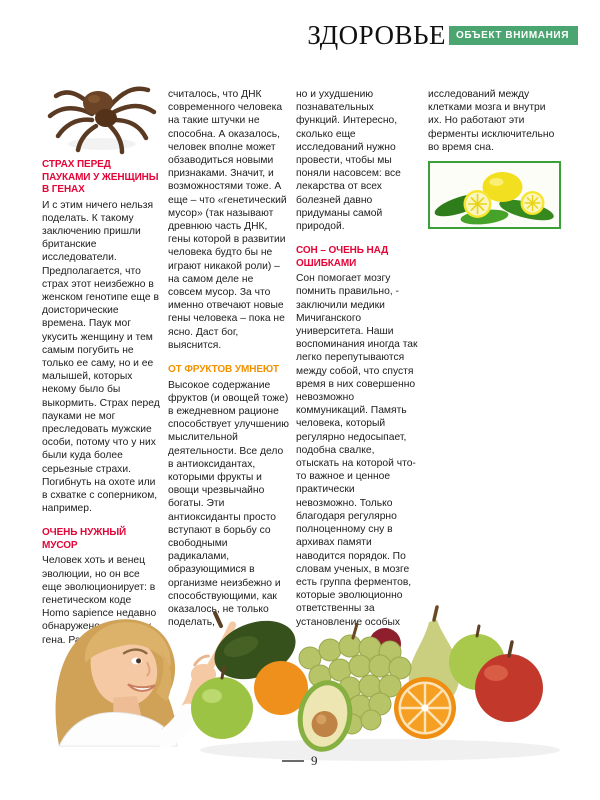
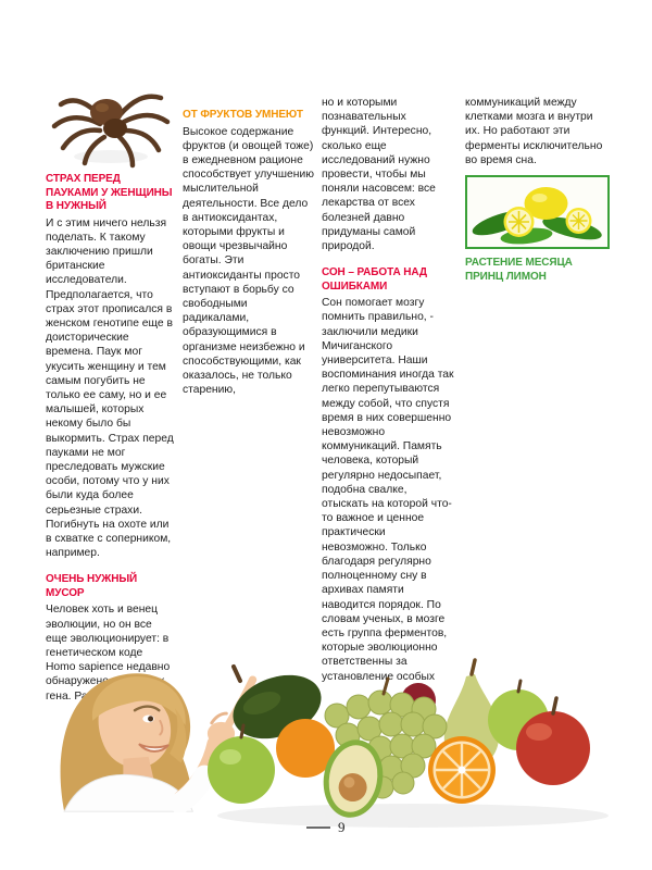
- ЗДОРОВЬЕ
- ОБЪЕКТ ВНИМАНИЯ
- СТРАХ ПЕРЕД ПАУКАМИ У ЖЕНЩИНЫ В ГЕНАХ
+ СТРАХ ПЕРЕД ПАУКАМИ У ЖЕНЩИНЫ В НУЖНЫЙ
- И с этим ничего нельзя поделать. К такому заключению пришли британские исследователи. Предполагается, что страх этот неизбежно в женском генотипе еще в доисторические времена. Паук мог укусить женщину и тем самым погубить не только ее саму, но и ее малышей, которых некому было бы выкормить. Страх перед пауками не мог преследовать мужские особи, потому что у них были куда более серьезные страхи. Погибнуть на охоте или в схватке с соперником, например.
+ И с этим ничего нельзя поделать. К такому заключению пришли британские исследователи. Предполагается, что страх этот прописался в женском генотипе еще в доисторические времена. Паук мог укусить женщину и тем самым погубить не только ее саму, но и ее малышей, которых некому было бы выкормить. Страх перед пауками не мог преследовать мужские особи, потому что у них были куда более серьезные страхи. Погибнуть на охоте или в схватке с соперником, например.
  ОЧЕНЬ НУЖНЫЙ МУСОР
  Человек хоть и венец эволюции, но он все еще эволюционирует: в генетическом коде Homo sapience недавно обнаружен гена. Р
- считалось, что ДНК современного человека на такие штучки не способна. А оказалось, человек вполне может обзаводиться новыми признаками. Значит, и возможностями тоже. А еще – что «генетический мусор» (так называют древнюю часть ДНК, гены которой в развитии человека будто бы не играют никакой роли) – на самом деле не совсем мусор. За что именно отвечают новые гены человека – пока не ясно. Даст бог, выяснится.
  ОТ ФРУКТОВ УМНЕЮТ
- Высокое содержание фруктов (и овощей тоже) в ежедневном рационе способствует улучшению мыслительной деятельности. Все дело в антиоксидантах, которыми фрукты и овощи чрезвычайно богаты. Эти антиоксиданты просто вступают в борьбу со свободными радикалами, образующимися в организме неизбежно и способствующими, как оказалось, не только поделать,
+ Высокое содержание фруктов (и овощей тоже) в ежедневном рационе способствует улучшению мыслительной деятельности. Все дело в антиоксидантах, которыми фрукты и овощи чрезвычайно богаты. Эти антиоксиданты просто вступают в борьбу со свободными радикалами, образующимися в организме неизбежно и способствующими, как оказалось, не только старению,
- но и ухудшению познавательных функций. Интересно, сколько еще исследований нужно провести, чтобы мы поняли насовсем: все лекарства от всех болезней давно придуманы самой природой.
+ но и которыми познавательных функций. Интересно, сколько еще исследований нужно провести, чтобы мы поняли насовсем: все лекарства от всех болезней давно придуманы самой природой.
- СОН – ОЧЕНЬ НАД ОШИБКАМИ
+ СОН – РАБОТА НАД ОШИБКАМИ
  Сон помогает мозгу помнить правильно, - заключили медики Мичиганского университета. Наши воспоминания иногда так легко перепутываются между собой, что спустя время в них совершенно невозможно коммуникаций. Память человека, который регулярно недосыпает, подобна свалке, отыскать на которой что-то важное и ценное практически невозможно. Только благодаря регулярно полноценному сну в архивах памяти наводится порядок. По словам ученых, в мозге есть группа ферментов, которые эволюционно ответственны за установление особых
- исследований между клетками мозга и внутри их. Но работают эти ферменты исключительно во время сна.
+ коммуникаций между клетками мозга и внутри их. Но работают эти ферменты исключительно во время сна.
+ РАСТЕНИЕ МЕСЯЦА ПРИНЦ ЛИМОН
  9
